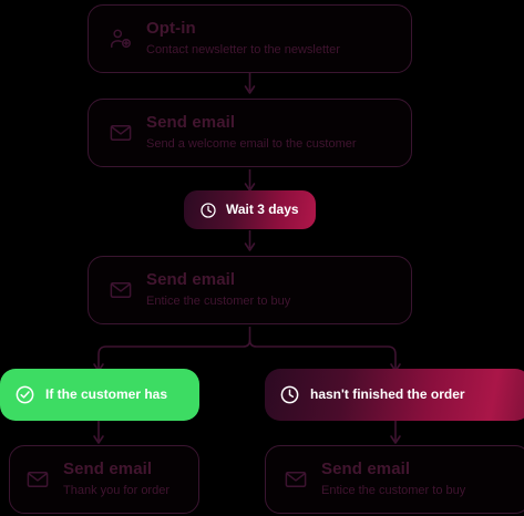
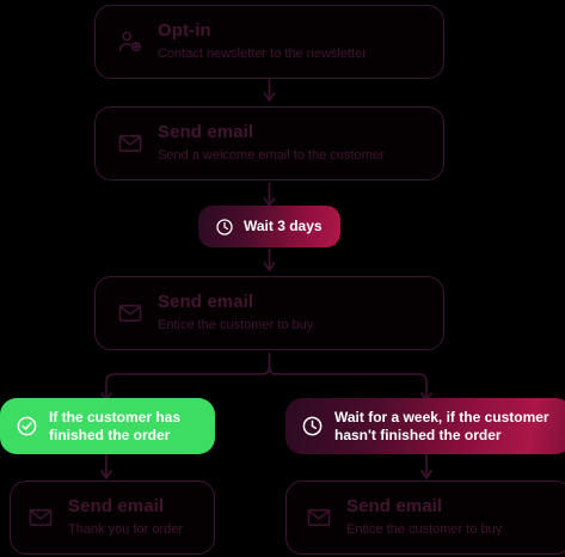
  Opt-in
  Contact newsletter to the newsletter
  Send email
  Send a welcome email to the customer
  Wait 3 days
  Send email
  Entice the customer to buy
  If the customer has
+ finished the order
+ Wait for a week, if the customer
  hasn't finished the order
  Send email
  Thank you for order
  Send email
  Entice the customer to buy
